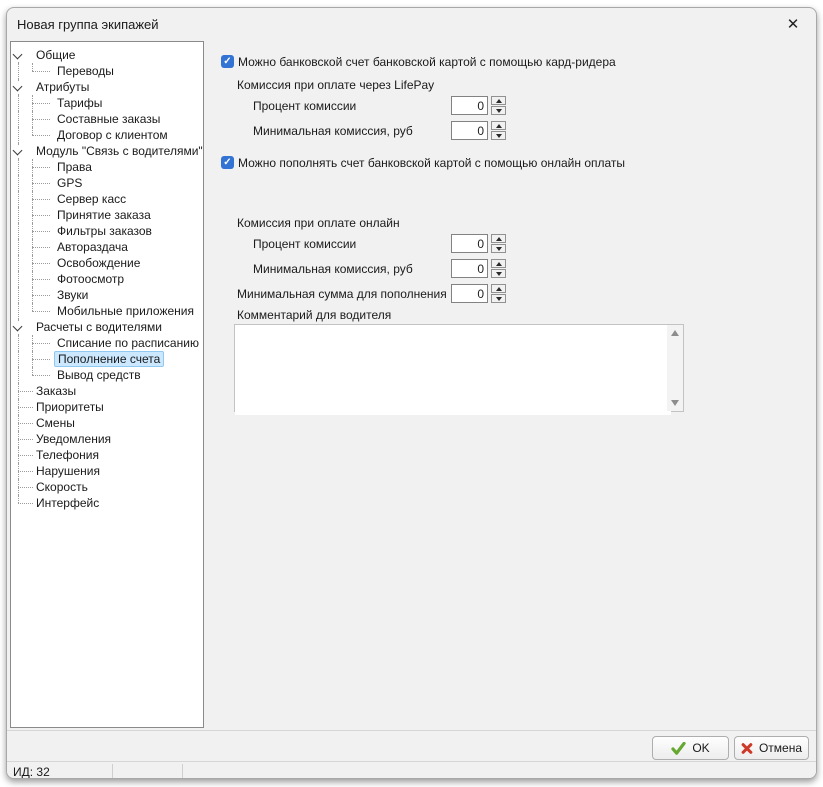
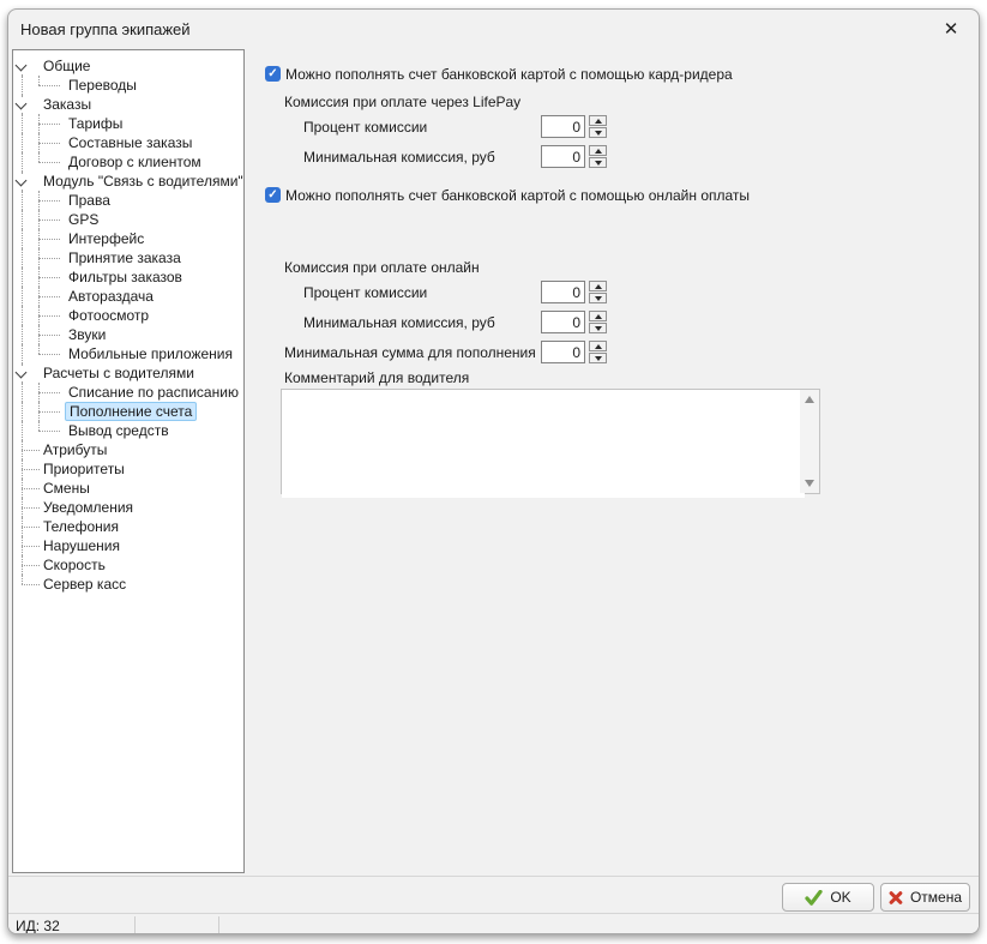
  Новая группа экипажей
  ✕
  Общие
  Переводы
- Атрибуты
+ Заказы
  Тарифы
  Составные заказы
  Договор с клиентом
  Модуль "Связь с водителями"
  Права
  GPS
- Сервер касс
+ Интерфейс
  Принятие заказа
  Фильтры заказов
  Автораздача
- Освобождение
  Фотоосмотр
  Звуки
  Мобильные приложения
  Расчеты с водителями
  Списание по расписанию
  Пополнение счета
  Вывод средств
- Заказы
+ Атрибуты
  Приоритеты
  Смены
  Уведомления
  Телефония
  Нарушения
  Скорость
- Интерфейс
+ Сервер касс
  ✓
- Можно банковской счет банковской картой с помощью кард-ридера
+ Можно пополнять счет банковской картой с помощью кард-ридера
  Комиссия при оплате через LifePay
  Процент комиссии
  0
  Минимальная комиссия, руб
  0
  ✓
  Можно пополнять счет банковской картой с помощью онлайн оплаты
  Комиссия при оплате онлайн
  Процент комиссии
  0
  Минимальная комиссия, руб
  0
  Минимальная сумма для пополнения
  0
  Комментарий для водителя
  OK
  Отмена
  ИД: 32
